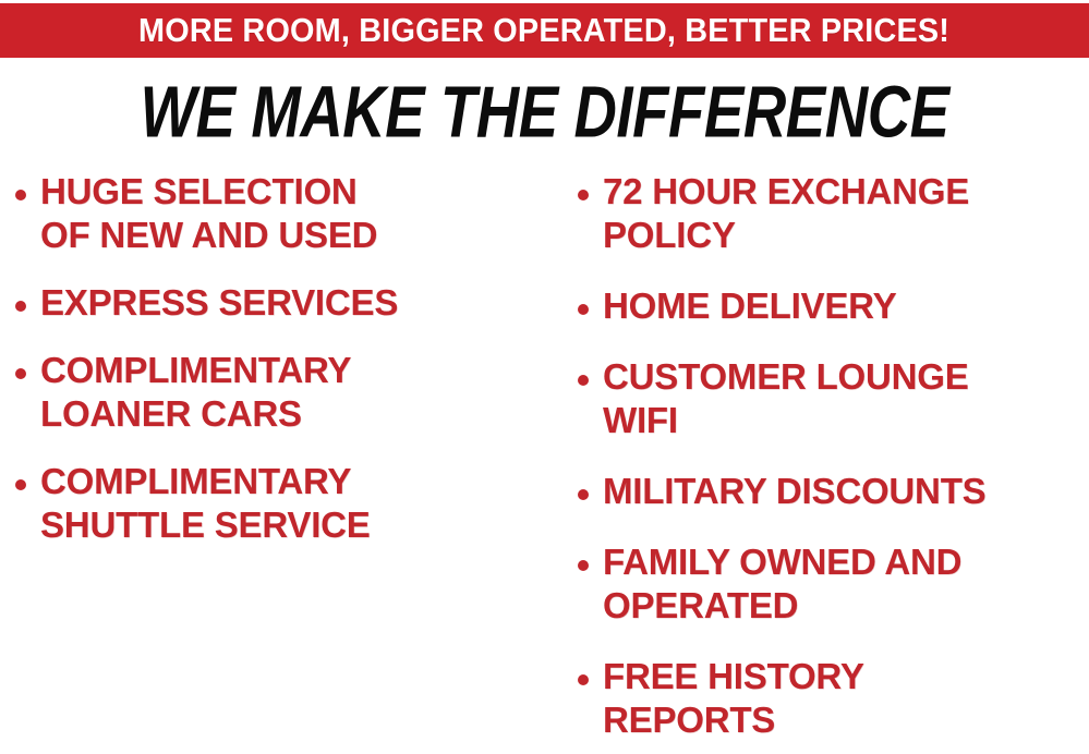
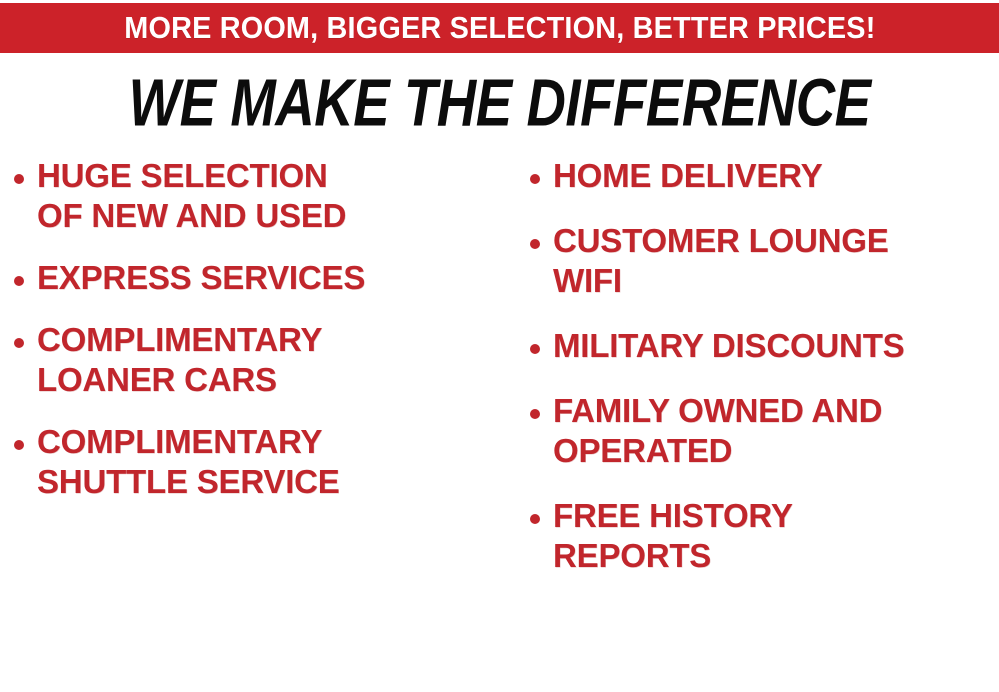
- MORE ROOM, BIGGER OPERATED, BETTER PRICES!
+ MORE ROOM, BIGGER SELECTION, BETTER PRICES!
  WE MAKE THE DIFFERENCE
  HUGE SELECTION
  OF NEW AND USED
  EXPRESS SERVICES
  COMPLIMENTARY
  LOANER CARS
  COMPLIMENTARY
  SHUTTLE SERVICE
- 72 HOUR EXCHANGE
- POLICY
  HOME DELIVERY
  CUSTOMER LOUNGE
  WIFI
  MILITARY DISCOUNTS
  FAMILY OWNED AND
  OPERATED
  FREE HISTORY
  REPORTS
